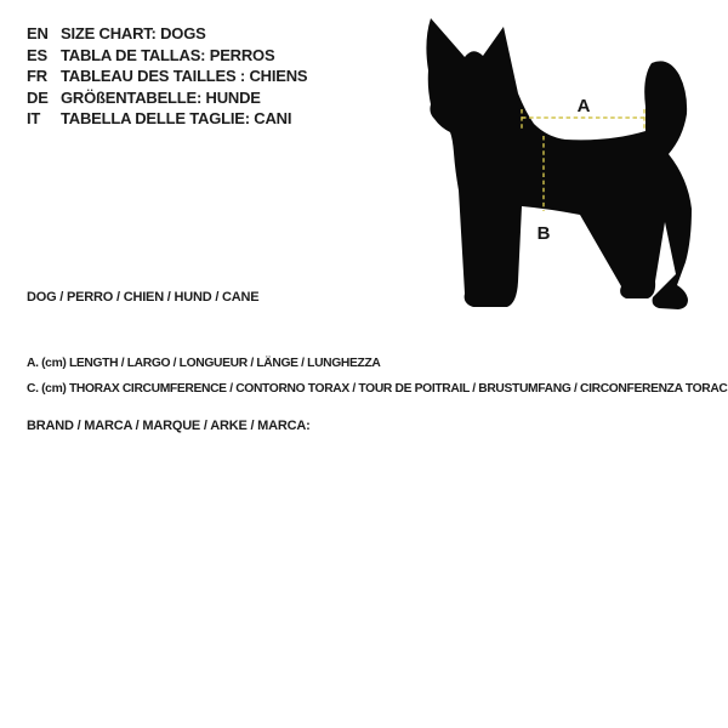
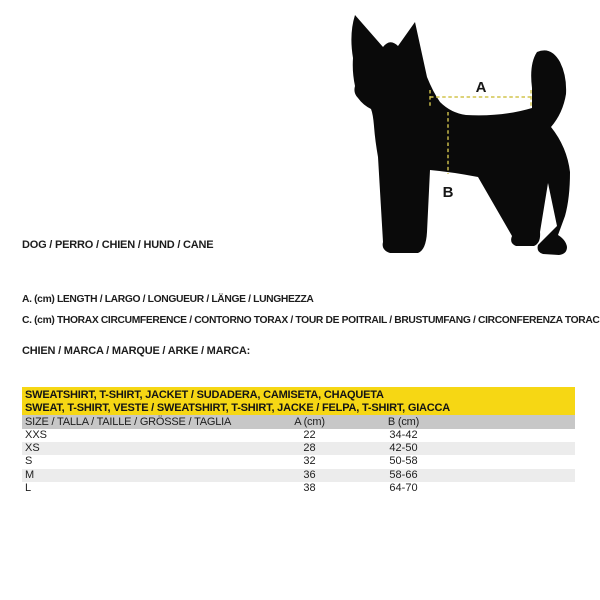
- EN SIZE CHART: DOGS
- ES TABLA DE TALLAS: PERROS
- FR TABLEAU DES TAILLES : CHIENS
- DE GRÖßENTABELLE: HUNDE
- IT TABELLA DELLE TAGLIE: CANI
  A
  B
  DOG / PERRO / CHIEN / HUND / CANE
  A. (cm) LENGTH / LARGO / LONGUEUR / LÄNGE / LUNGHEZZA
  C. (cm) THORAX CIRCUMFERENCE / CONTORNO TORAX / TOUR DE POITRAIL / BRUSTUMFANG / CIRCONFERENZA TORAC
- BRAND / MARCA / MARQUE / ARKE / MARCA:
+ CHIEN / MARCA / MARQUE / ARKE / MARCA:
+ SWEATSHIRT, T-SHIRT, JACKET / SUDADERA, CAMISETA, CHAQUETA
+ SWEAT, T-SHIRT, VESTE / SWEATSHIRT, T-SHIRT, JACKE / FELPA, T-SHIRT, GIACCA
+ SIZE / TALLA / TAILLE / GRÖSSE / TAGLIA
+ A (cm)
+ B (cm)
+ XXS
+ 22
+ 34-42
+ XS
+ 28
+ 42-50
+ S
+ 32
+ 50-58
+ M
+ 36
+ 58-66
+ L
+ 38
+ 64-70
